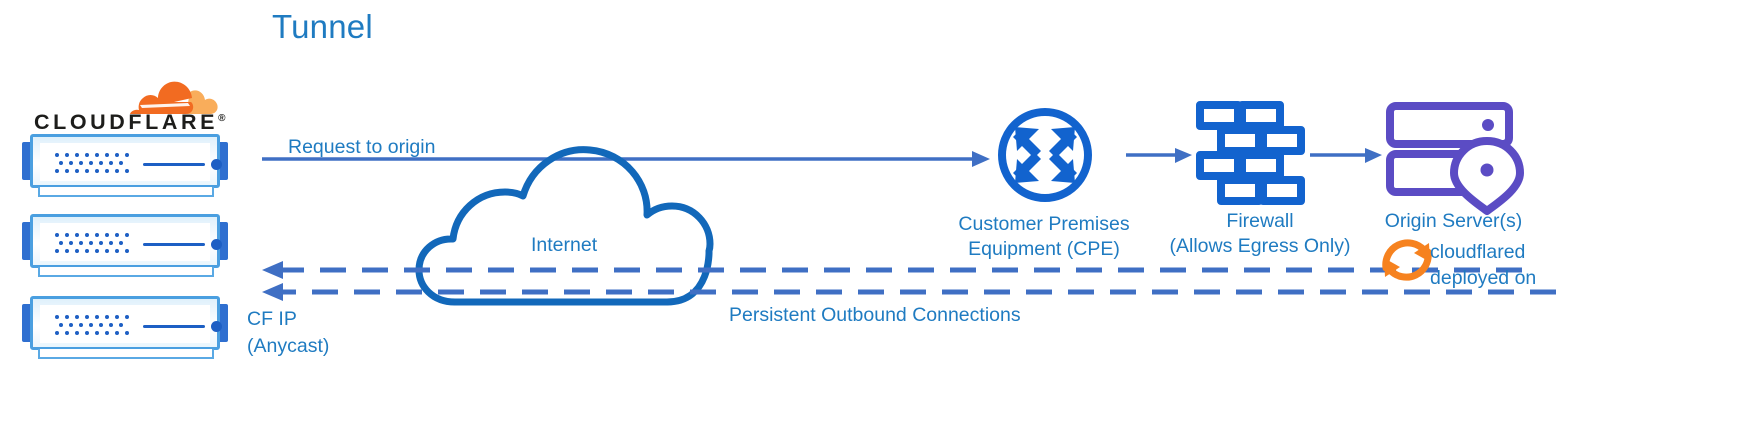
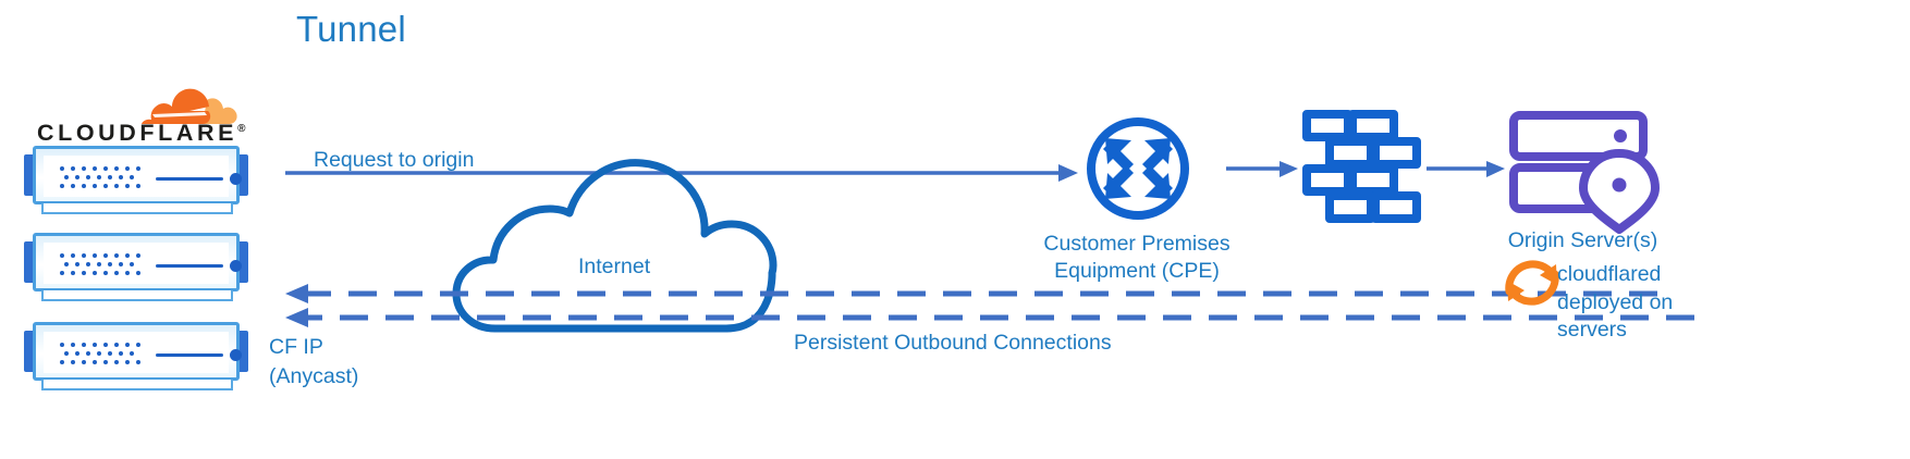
  Tunnel
  CLOUDFLARE®
  Request to origin
  Internet
  Customer Premises
  Equipment (CPE)
- Firewall
- (Allows Egress Only)
  Origin Server(s)
  Persistent Outbound Connections
  CF IP
  (Anycast)
  cloudflared
  deployed on
+ servers
